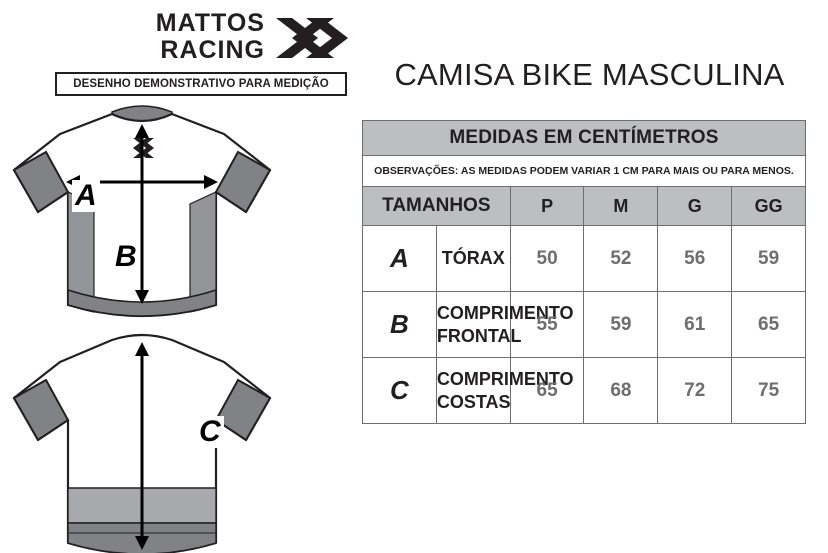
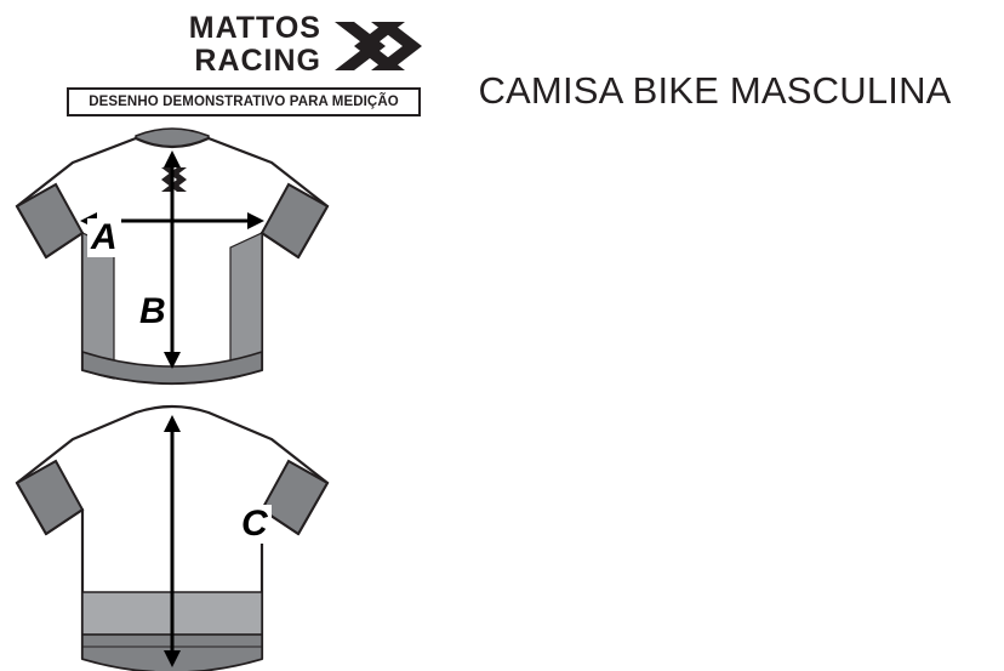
  MATTOS
  RACING
  DESENHO DEMONSTRATIVO PARA MEDIÇÃO
  CAMISA BIKE MASCULINA
  A
  B
  C
- MEDIDAS EM CENTÍMETROS
- OBSERVAÇÕES: AS MEDIDAS PODEM VARIAR 1 CM PARA MAIS OU PARA MENOS.
- TAMANHOS	P	M	G	GG
- A	TÓRAX	50	52	56	59
- B	COMPRIMENTO FRONTAL	55	59	61	65
- C	COMPRIMENTO COSTAS	65	68	72	75
